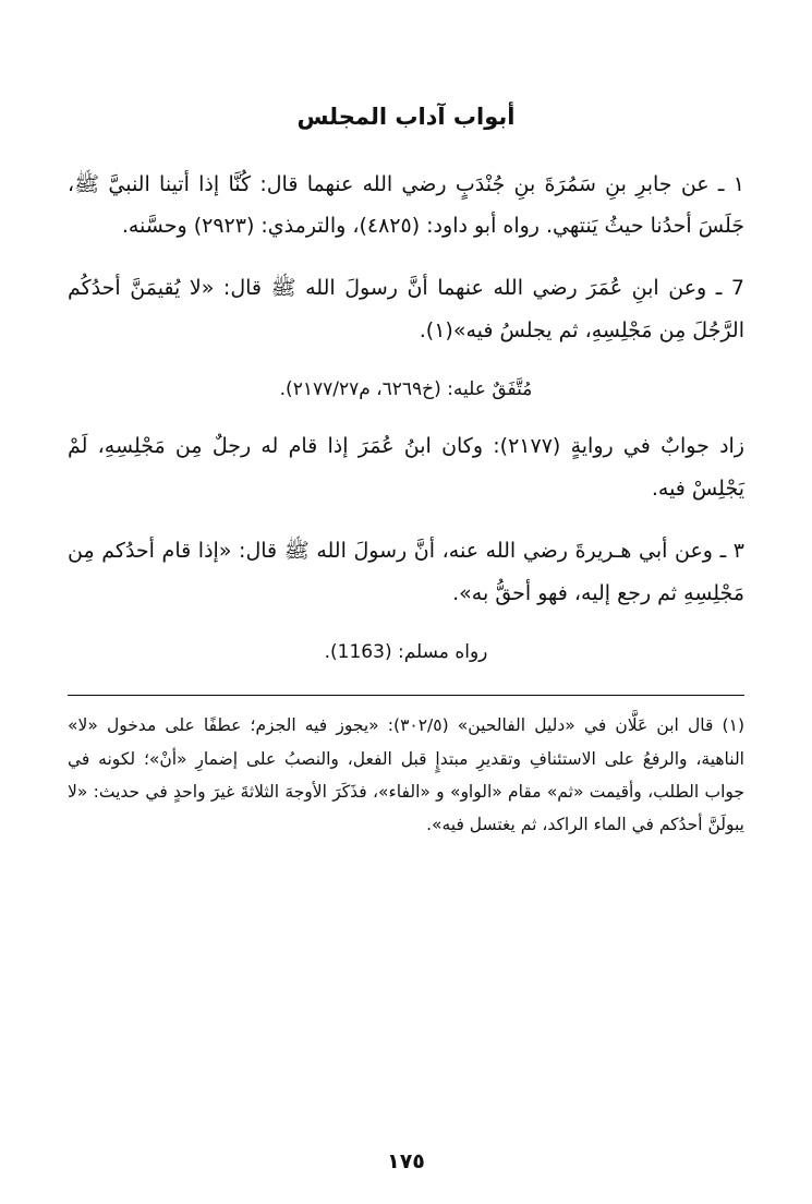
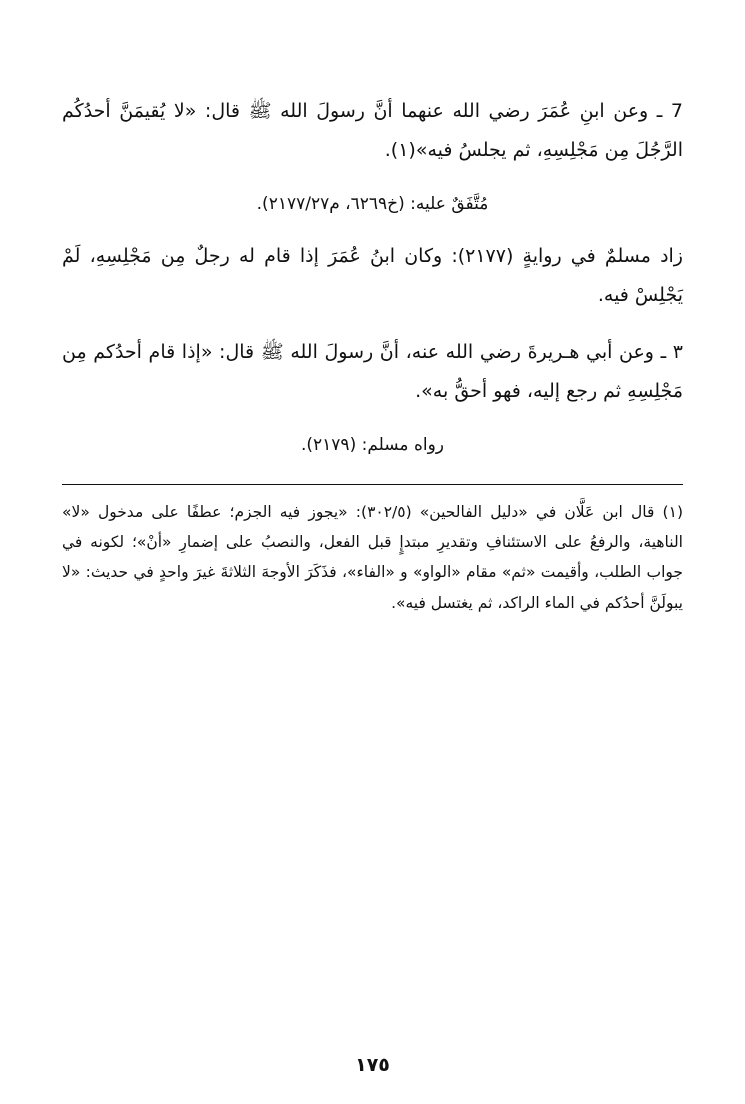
- أبواب آداب المجلس
- ١ ـ عن جابرِ بنِ سَمُرَةَ بنِ جُنْدَبٍ رضي الله عنهما قال: كُنَّا إذا أتينا النبيَّ ﷺ، جَلَسَ أحدُنا حيثُ يَنتهي. رواه أبو داود: (٤٨٢٥)، والترمذي: (٢٩٢٣) وحسَّنه.
  7 ـ وعن ابنِ عُمَرَ رضي الله عنهما أنَّ رسولَ الله ﷺ قال: «لا يُقيمَنَّ أحدُكُم الرَّجُلَ مِن مَجْلِسِهِ، ثم يجلسُ فيه»(١).
  مُتَّفَقٌ عليه: (خ٦٢٦٩، م٢١٧٧/٢٧).
- زاد جوابٌ في روايةٍ (٢١٧٧): وكان ابنُ عُمَرَ إذا قام له رجلٌ مِن مَجْلِسِهِ، لَمْ يَجْلِسْ فيه.
+ زاد مسلمٌ في روايةٍ (٢١٧٧): وكان ابنُ عُمَرَ إذا قام له رجلٌ مِن مَجْلِسِهِ، لَمْ يَجْلِسْ فيه.
  ٣ ـ وعن أبي هـريرةَ رضي الله عنه، أنَّ رسولَ الله ﷺ قال: «إذا قام أحدُكم مِن مَجْلِسِهِ ثم رجع إليه، فهو أحقُّ به».
- رواه مسلم: (1163).
+ رواه مسلم: (٢١٧٩).
  (١) قال ابن عَلَّان في «دليل الفالحين» (٣٠٢/٥): «يجوز فيه الجزم؛ عطفًا على مدخول «لا» الناهية، والرفعُ على الاستئنافِ وتقديرِ مبتدإٍ قبل الفعل، والنصبُ على إضمارِ «أنْ»؛ لكونه في جواب الطلب، وأقيمت «ثم» مقام «الواو» و «الفاء»، فذَكَرَ الأوجهَ الثلاثةَ غيرَ واحدٍ في حديث: «لا يبولَنَّ أحدُكم في الماء الراكد، ثم يغتسل فيه».
  ١٧٥
